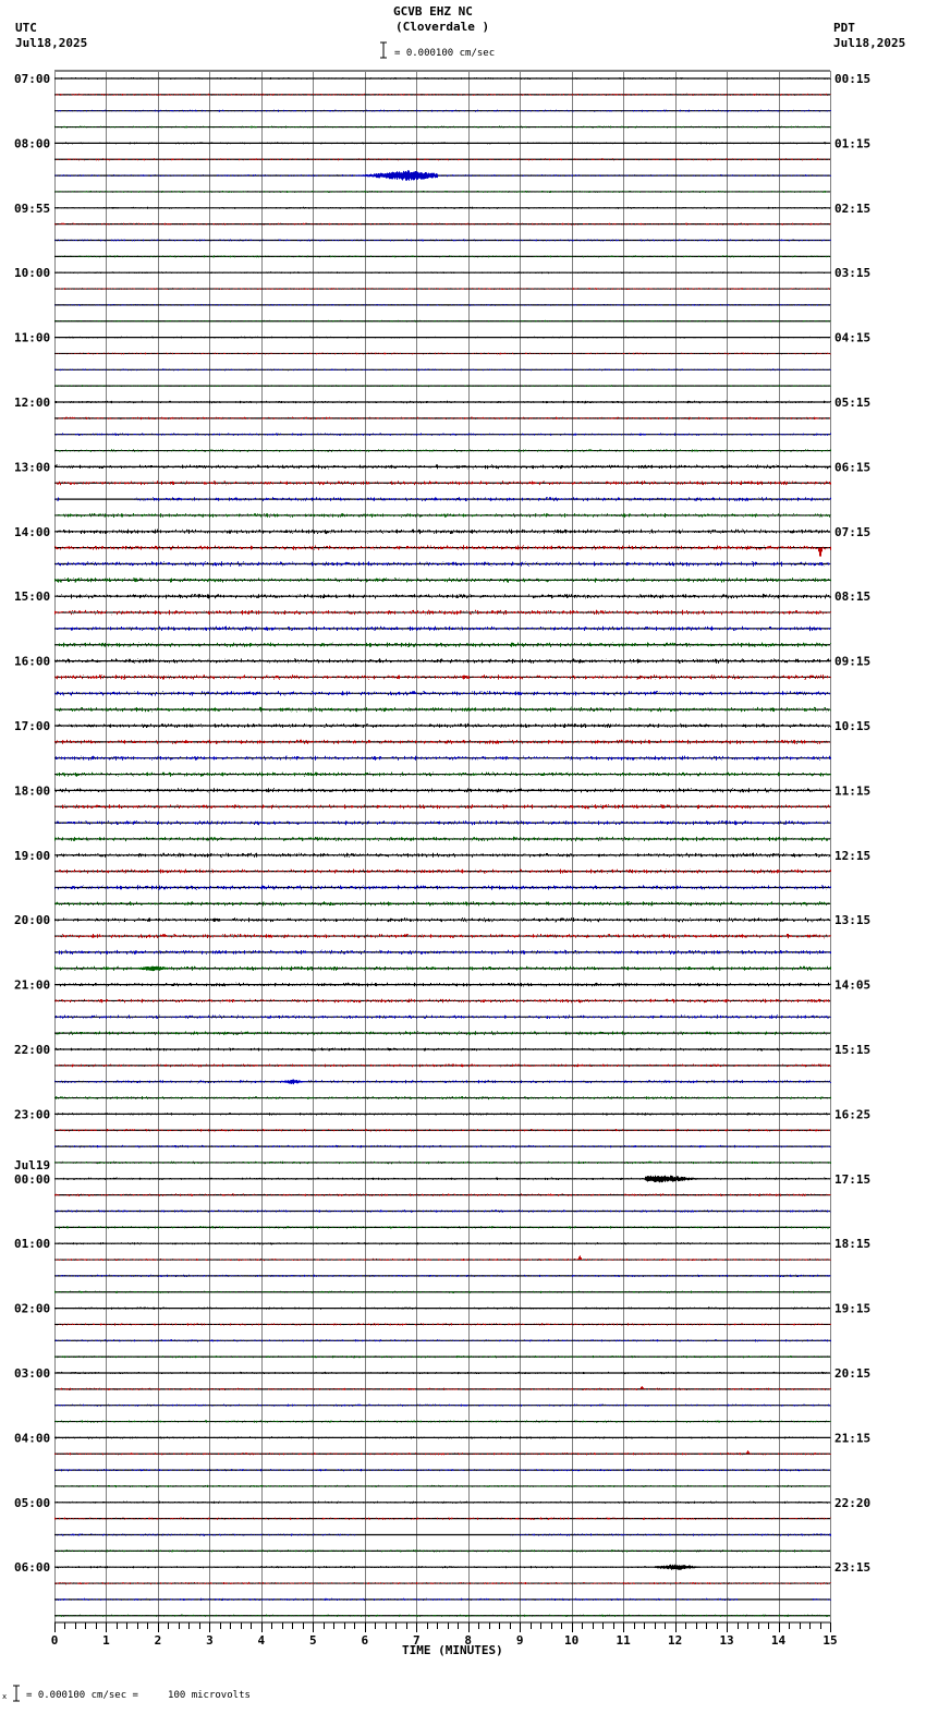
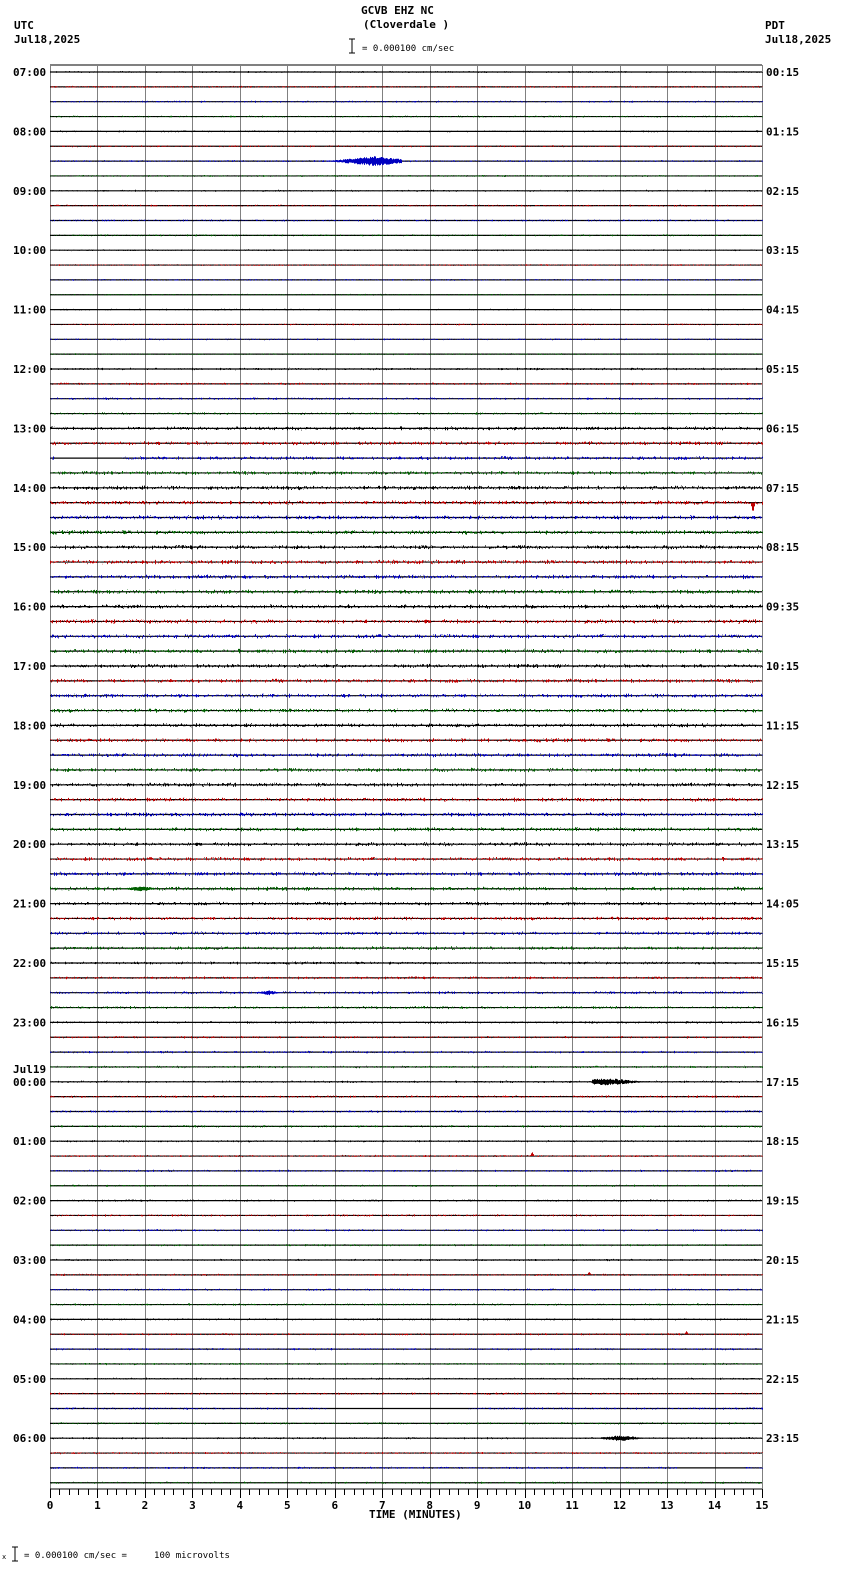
  0
  1
  2
  3
  4
  5
  6
  7
  8
  9
  10
  11
  12
  13
  14
  15
  07:00
  08:00
- 09:55
+ 09:00
  10:00
  11:00
  12:00
  13:00
  14:00
  15:00
  16:00
  17:00
  18:00
  19:00
  20:00
  21:00
  22:00
  23:00
  00:00
  Jul19
  01:00
  02:00
  03:00
  04:00
  05:00
  06:00
  00:15
  01:15
  02:15
  03:15
  04:15
  05:15
  06:15
  07:15
  08:15
- 09:15
+ 09:35
  10:15
  11:15
  12:15
  13:15
  14:05
  15:15
- 16:25
+ 16:15
  17:15
  18:15
  19:15
  20:15
  21:15
- 22:20
+ 22:15
  23:15
  GCVB EHZ NC
  (Cloverdale )
  UTC
  Jul18,2025
  PDT
  Jul18,2025
  = 0.000100 cm/sec
  TIME (MINUTES)
  x
  = 0.000100 cm/sec = 100 microvolts
